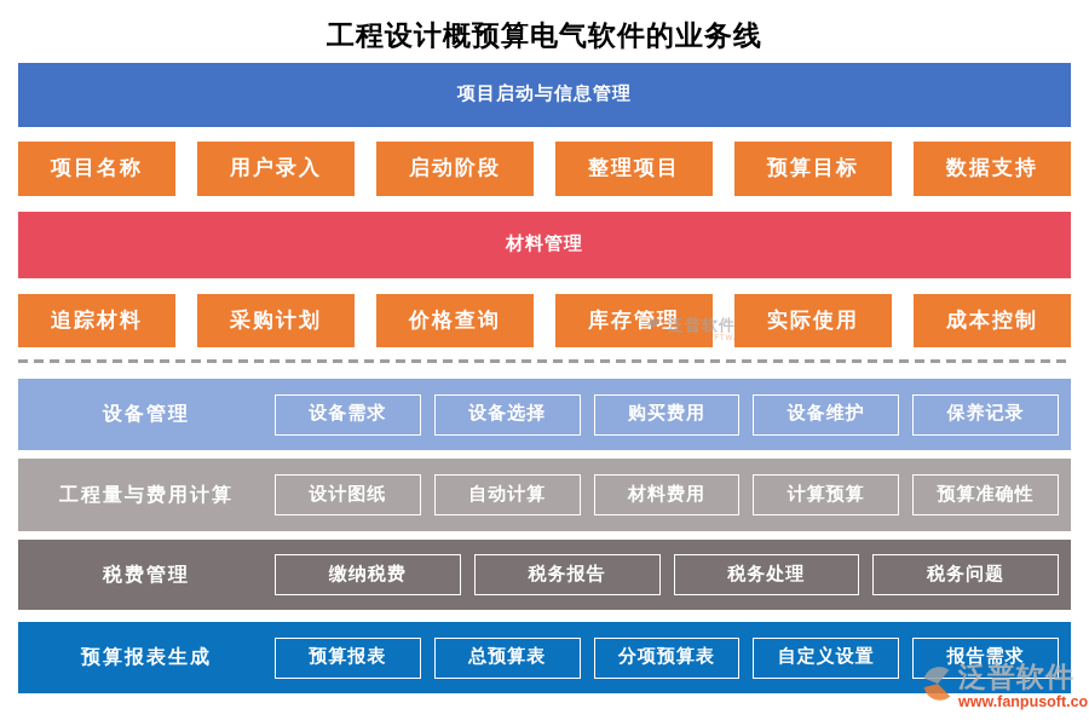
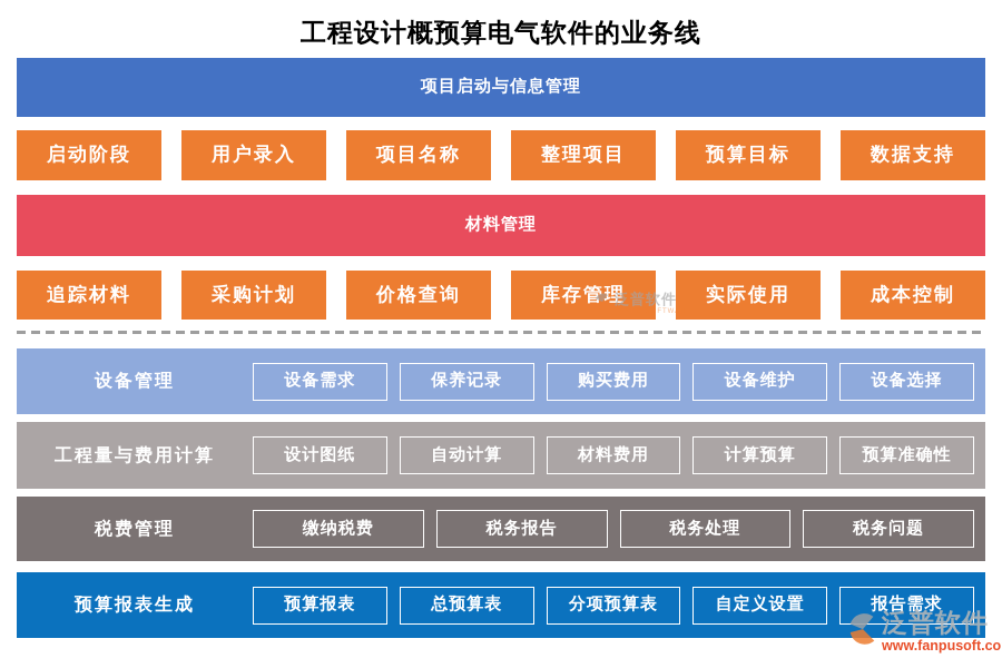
  工程设计概预算电气软件的业务线
  项目启动与信息管理
- 项目名称
+ 启动阶段
  用户录入
- 启动阶段
+ 项目名称
  整理项目
  预算目标
  数据支持
  材料管理
  追踪材料
  采购计划
  价格查询
  库存管理
  实际使用
  成本控制
  设备管理
  设备需求
- 设备选择
+ 保养记录
  购买费用
  设备维护
- 保养记录
+ 设备选择
  工程量与费用计算
  设计图纸
  自动计算
  材料费用
  计算预算
  预算准确性
  税费管理
  缴纳税费
  税务报告
  税务处理
  税务问题
  预算报表生成
  预算报表
  总预算表
  分项预算表
  自定义设置
  报告需求
  泛普软件
  泛普软件
  www.fanpusoft.co
